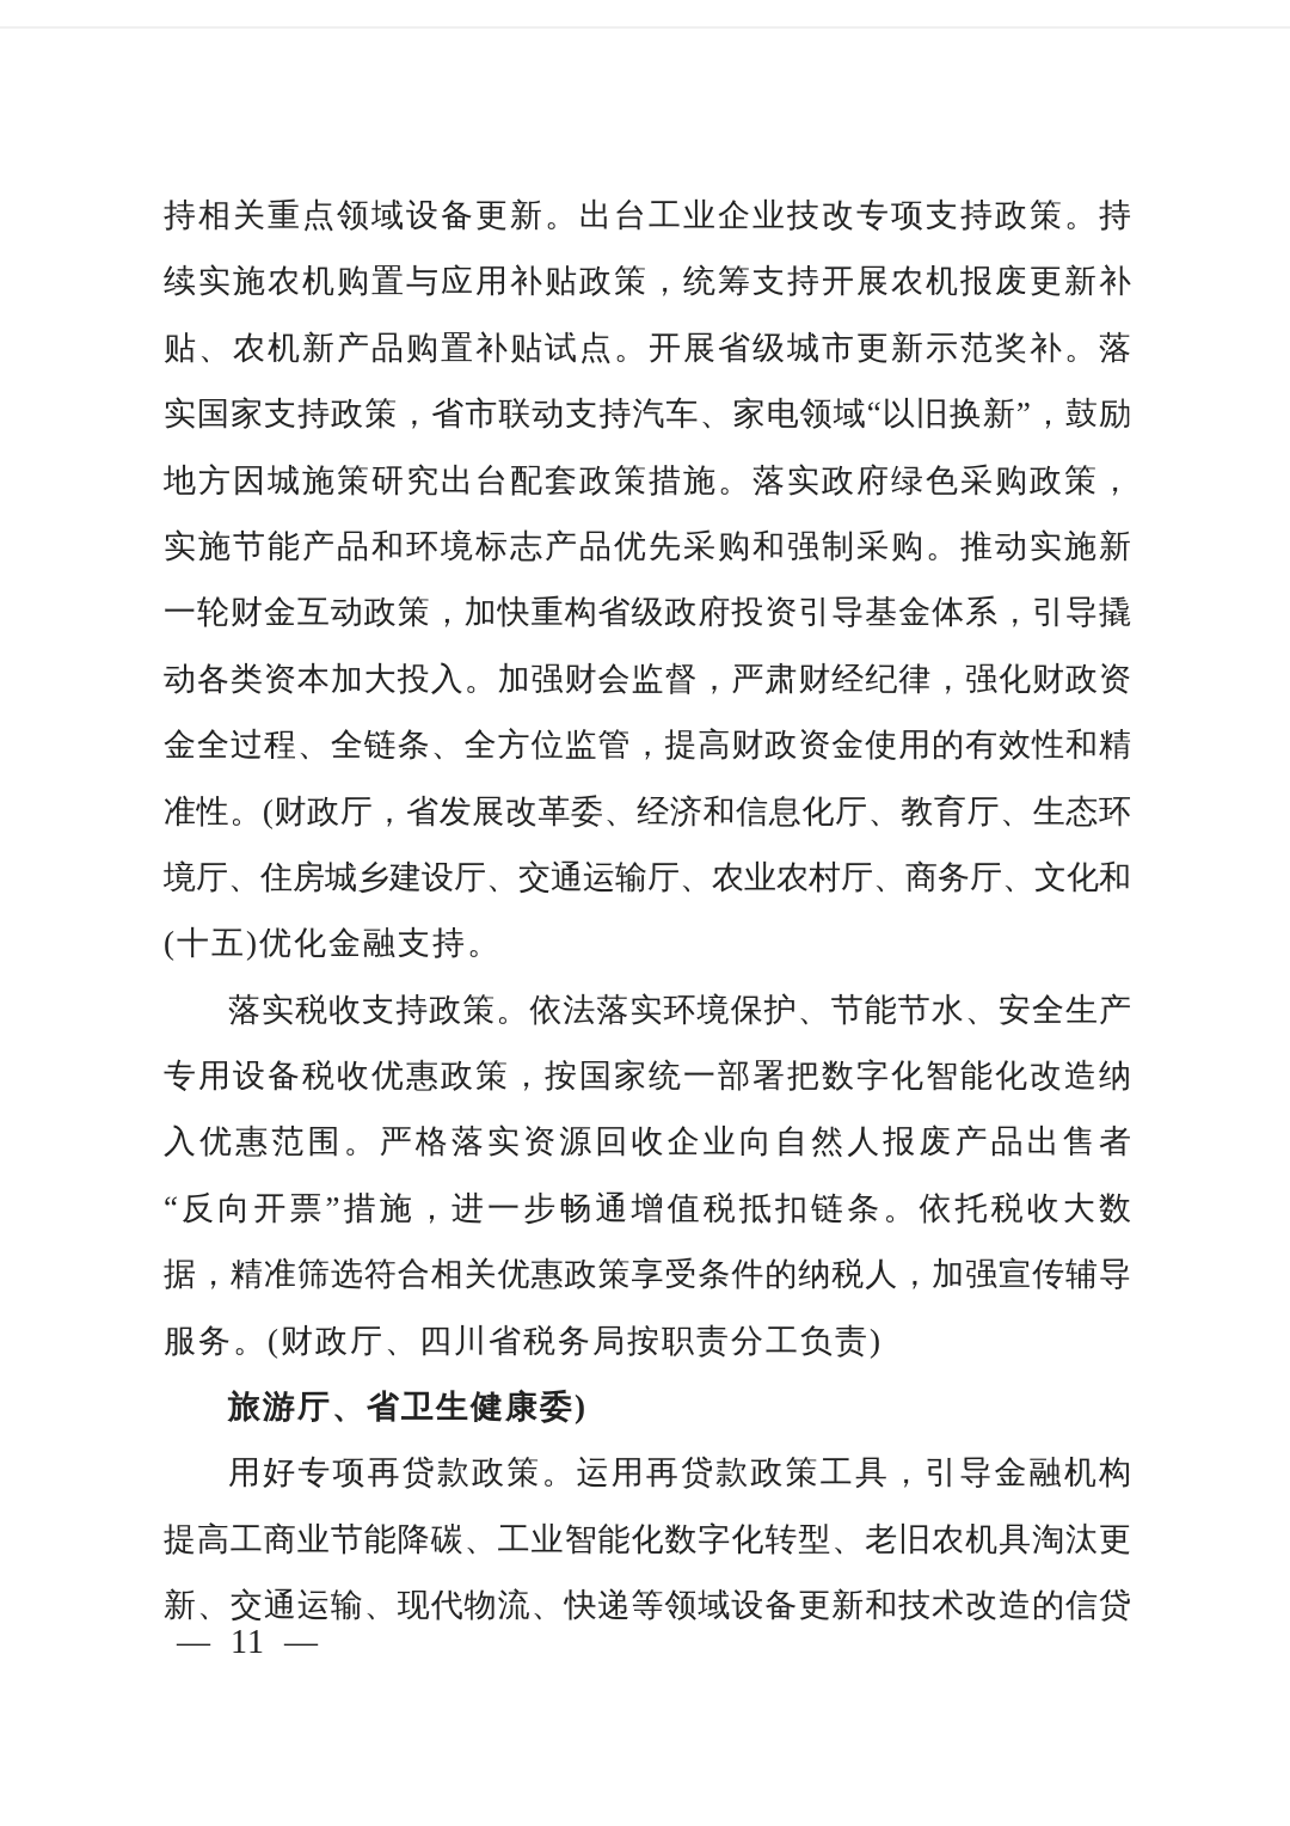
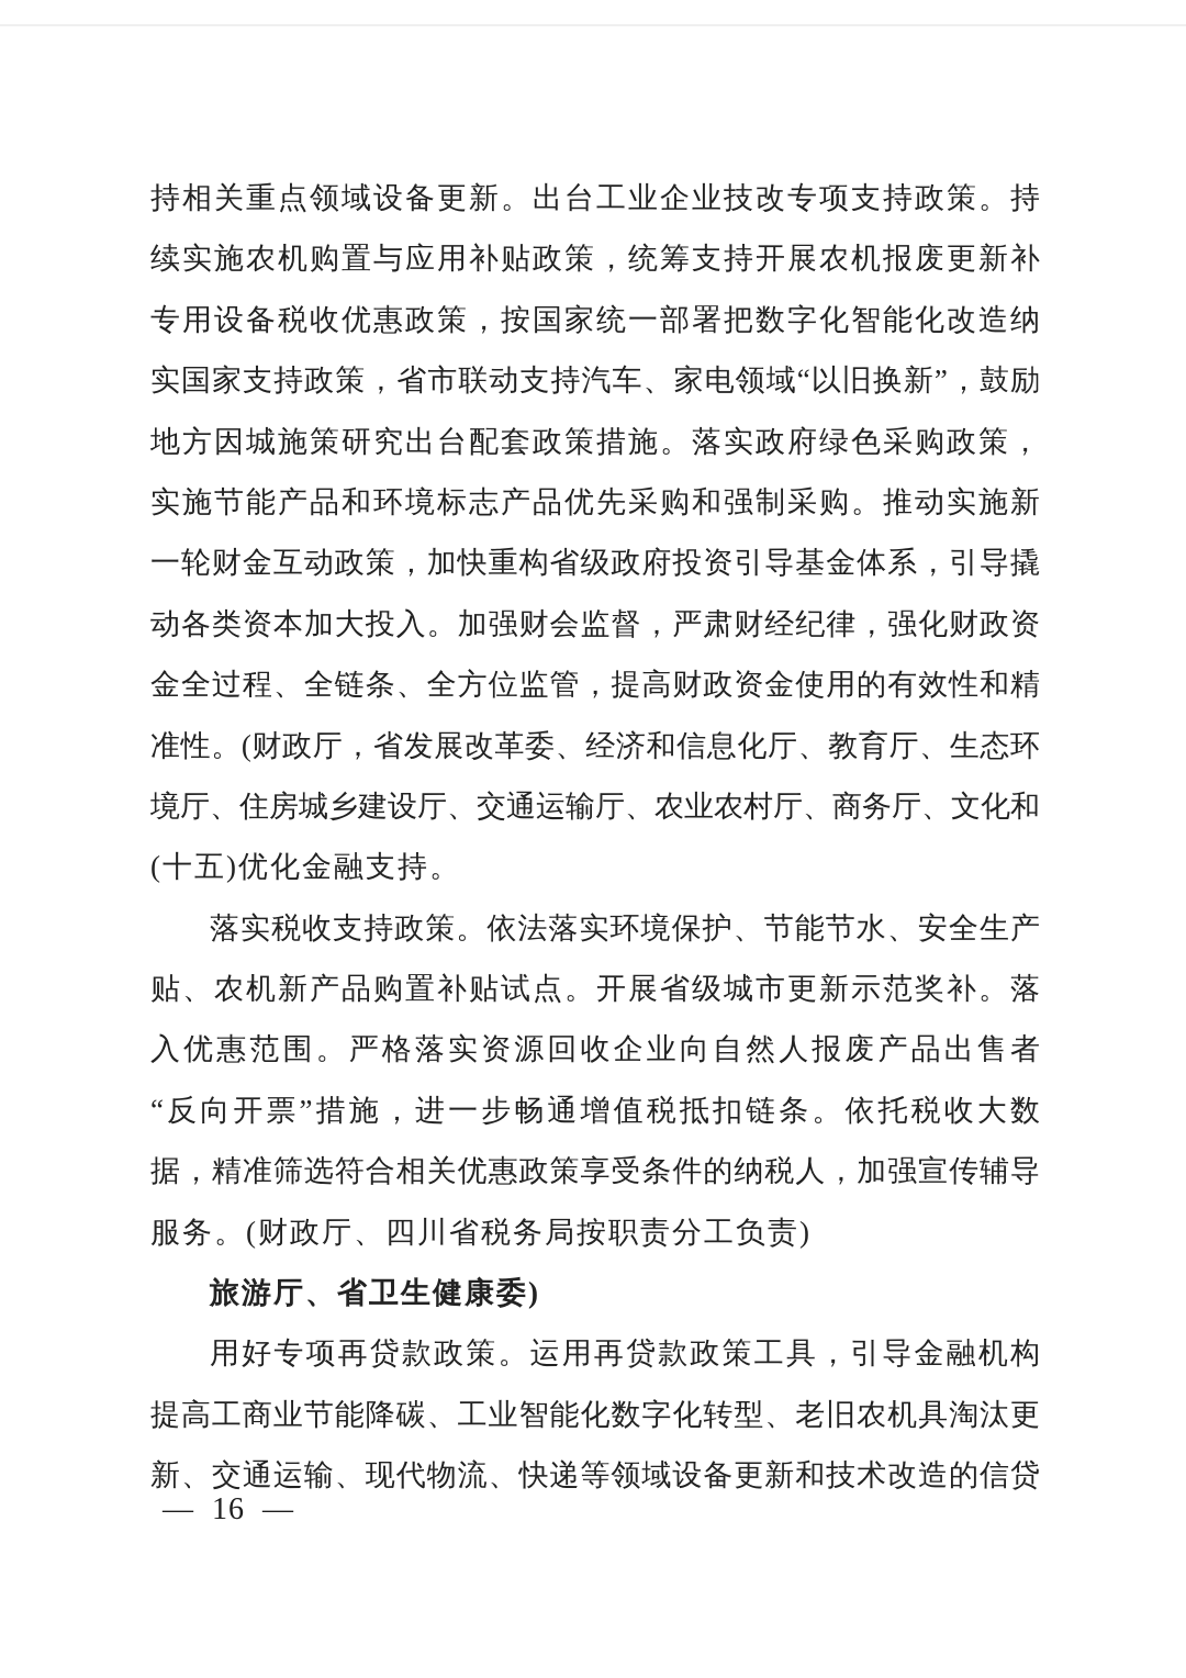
  持相关重点领域设备更新。出台工业企业技改专项支持政策。持
  续实施农机购置与应用补贴政策，统筹支持开展农机报废更新补
- 贴、农机新产品购置补贴试点。开展省级城市更新示范奖补。落
+ 专用设备税收优惠政策，按国家统一部署把数字化智能化改造纳
  实国家支持政策，省市联动支持汽车、家电领域“以旧换新”，鼓励
  地方因城施策研究出台配套政策措施。落实政府绿色采购政策，
  实施节能产品和环境标志产品优先采购和强制采购。推动实施新
  一轮财金互动政策，加快重构省级政府投资引导基金体系，引导撬
  动各类资本加大投入。加强财会监督，严肃财经纪律，强化财政资
  金全过程、全链条、全方位监管，提高财政资金使用的有效性和精
  准性。(财政厅，省发展改革委、经济和信息化厅、教育厅、生态环
  境厅、住房城乡建设厅、交通运输厅、农业农村厅、商务厅、文化和
  (十五)优化金融支持。
  落实税收支持政策。依法落实环境保护、节能节水、安全生产
- 专用设备税收优惠政策，按国家统一部署把数字化智能化改造纳
+ 贴、农机新产品购置补贴试点。开展省级城市更新示范奖补。落
  入优惠范围。严格落实资源回收企业向自然人报废产品出售者
  “反向开票”措施，进一步畅通增值税抵扣链条。依托税收大数
  据，精准筛选符合相关优惠政策享受条件的纳税人，加强宣传辅导
  服务。(财政厅、四川省税务局按职责分工负责)
  旅游厅、省卫生健康委)
  用好专项再贷款政策。运用再贷款政策工具，引导金融机构
  提高工商业节能降碳、工业智能化数字化转型、老旧农机具淘汰更
  新、交通运输、现代物流、快递等领域设备更新和技术改造的信贷
- — 11 —
+ — 16 —
